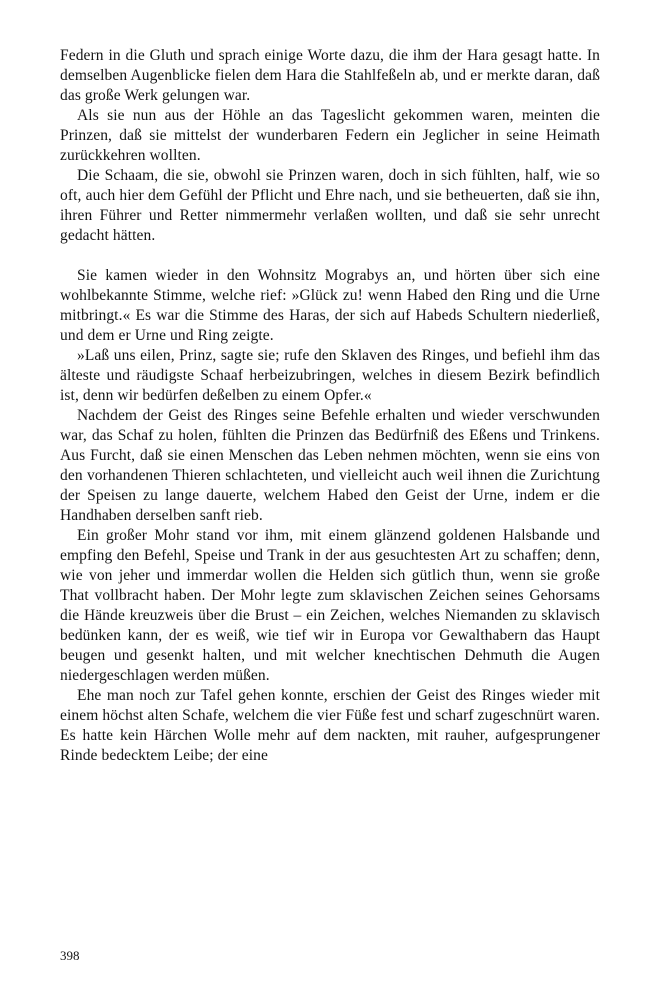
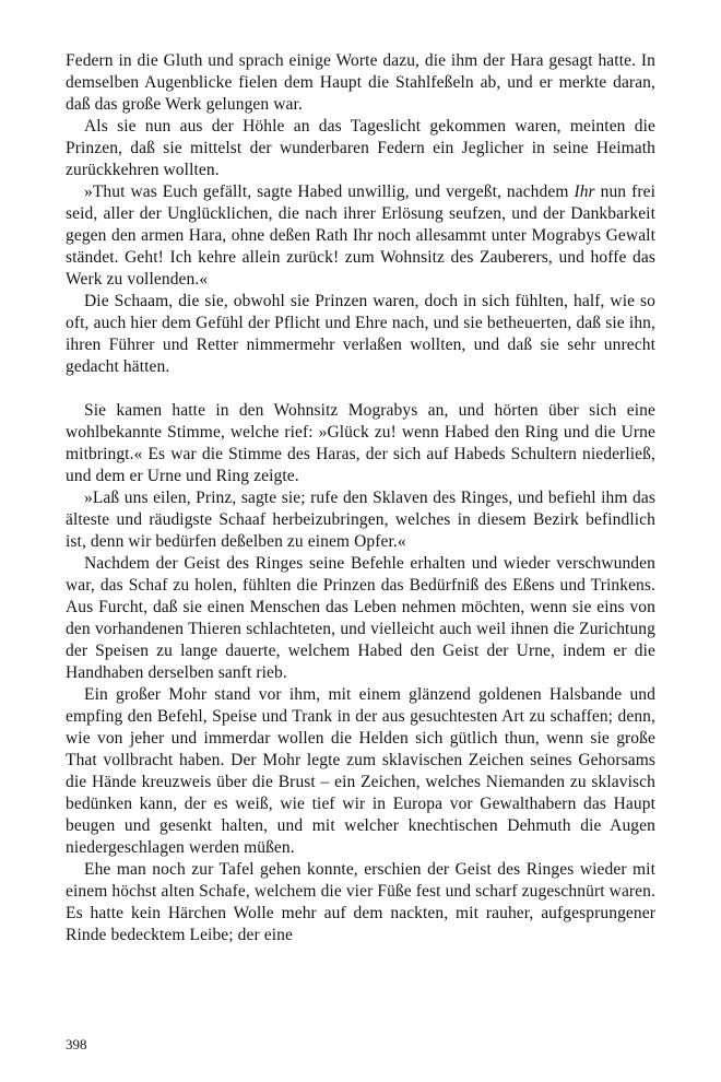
- Federn in die Gluth und sprach einige Worte dazu, die ihm der Hara gesagt hatte. In demselben Augenblicke fielen dem Hara die Stahlfeßeln ab, und er merkte daran, daß das große Werk gelungen war.
+ Federn in die Gluth und sprach einige Worte dazu, die ihm der Hara gesagt hatte. In demselben Augenblicke fielen dem Haupt die Stahlfeßeln ab, und er merkte daran, daß das große Werk gelungen war.
  Als sie nun aus der Höhle an das Tageslicht gekommen waren, meinten die Prinzen, daß sie mittelst der wunderbaren Federn ein Jeglicher in seine Heimath zurückkehren wollten.
+ »Thut was Euch gefällt, sagte Habed unwillig, und vergeßt, nachdem Ihr nun frei seid, aller der Unglücklichen, die nach ihrer Erlösung seufzen, und der Dankbarkeit gegen den armen Hara, ohne deßen Rath Ihr noch allesammt unter Mograbys Gewalt ständet. Geht! Ich kehre allein zurück! zum Wohnsitz des Zauberers, und hoffe das Werk zu vollenden.«
  Die Schaam, die sie, obwohl sie Prinzen waren, doch in sich fühlten, half, wie so oft, auch hier dem Gefühl der Pflicht und Ehre nach, und sie betheuerten, daß sie ihn, ihren Führer und Retter nimmermehr verlaßen wollten, und daß sie sehr unrecht gedacht hätten.
- Sie kamen wieder in den Wohnsitz Mograbys an, und hörten über sich eine wohlbekannte Stimme, welche rief: »Glück zu! wenn Habed den Ring und die Urne mitbringt.« Es war die Stimme des Haras, der sich auf Habeds Schultern niederließ, und dem er Urne und Ring zeigte.
+ Sie kamen hatte in den Wohnsitz Mograbys an, und hörten über sich eine wohlbekannte Stimme, welche rief: »Glück zu! wenn Habed den Ring und die Urne mitbringt.« Es war die Stimme des Haras, der sich auf Habeds Schultern niederließ, und dem er Urne und Ring zeigte.
  »Laß uns eilen, Prinz, sagte sie; rufe den Sklaven des Ringes, und befiehl ihm das älteste und räudigste Schaaf herbeizubringen, welches in diesem Bezirk befindlich ist, denn wir bedürfen deßelben zu einem Opfer.«
  Nachdem der Geist des Ringes seine Befehle erhalten und wieder verschwunden war, das Schaf zu holen, fühlten die Prinzen das Bedürfniß des Eßens und Trinkens. Aus Furcht, daß sie einen Menschen das Leben nehmen möchten, wenn sie eins von den vorhandenen Thieren schlachteten, und vielleicht auch weil ihnen die Zurichtung der Speisen zu lange dauerte, welchem Habed den Geist der Urne, indem er die Handhaben derselben sanft rieb.
  Ein großer Mohr stand vor ihm, mit einem glänzend goldenen Halsbande und empfing den Befehl, Speise und Trank in der aus gesuchtesten Art zu schaffen; denn, wie von jeher und immerdar wollen die Helden sich gütlich thun, wenn sie große That vollbracht haben. Der Mohr legte zum sklavischen Zeichen seines Gehorsams die Hände kreuzweis über die Brust – ein Zeichen, welches Niemanden zu sklavisch bedünken kann, der es weiß, wie tief wir in Europa vor Gewalthabern das Haupt beugen und gesenkt halten, und mit welcher knechtischen Dehmuth die Augen niedergeschlagen werden müßen.
  Ehe man noch zur Tafel gehen konnte, erschien der Geist des Ringes wieder mit einem höchst alten Schafe, welchem die vier Füße fest und scharf zugeschnürt waren. Es hatte kein Härchen Wolle mehr auf dem nackten, mit rauher, aufgesprungener Rinde bedecktem Leibe; der eine
  398
